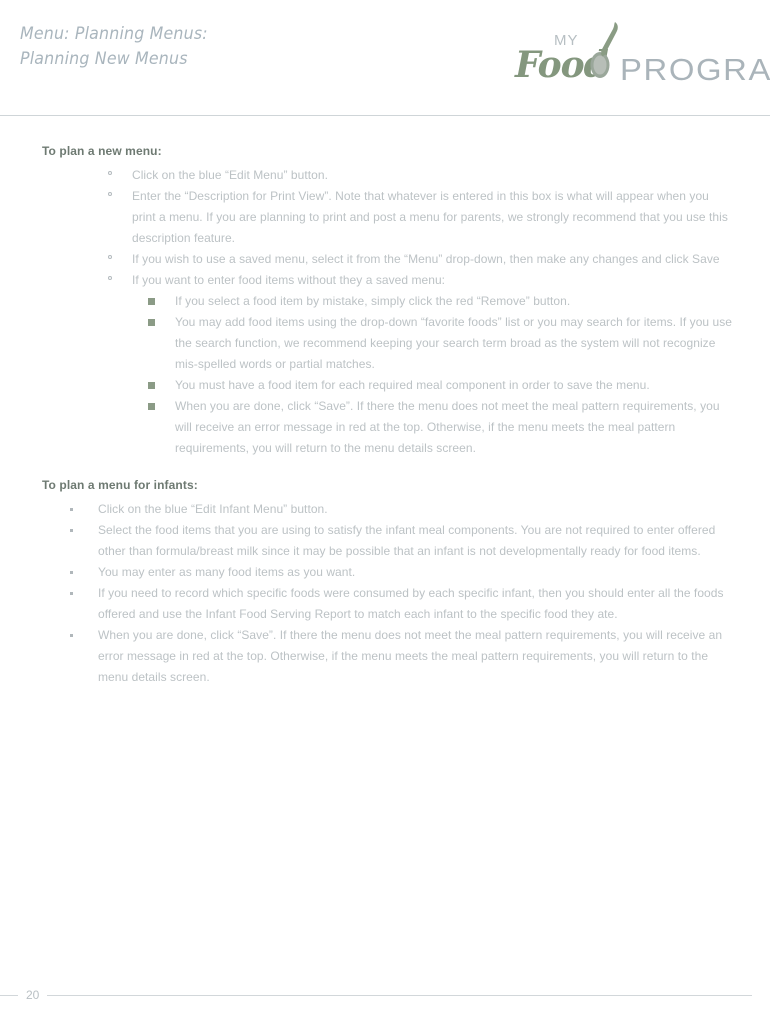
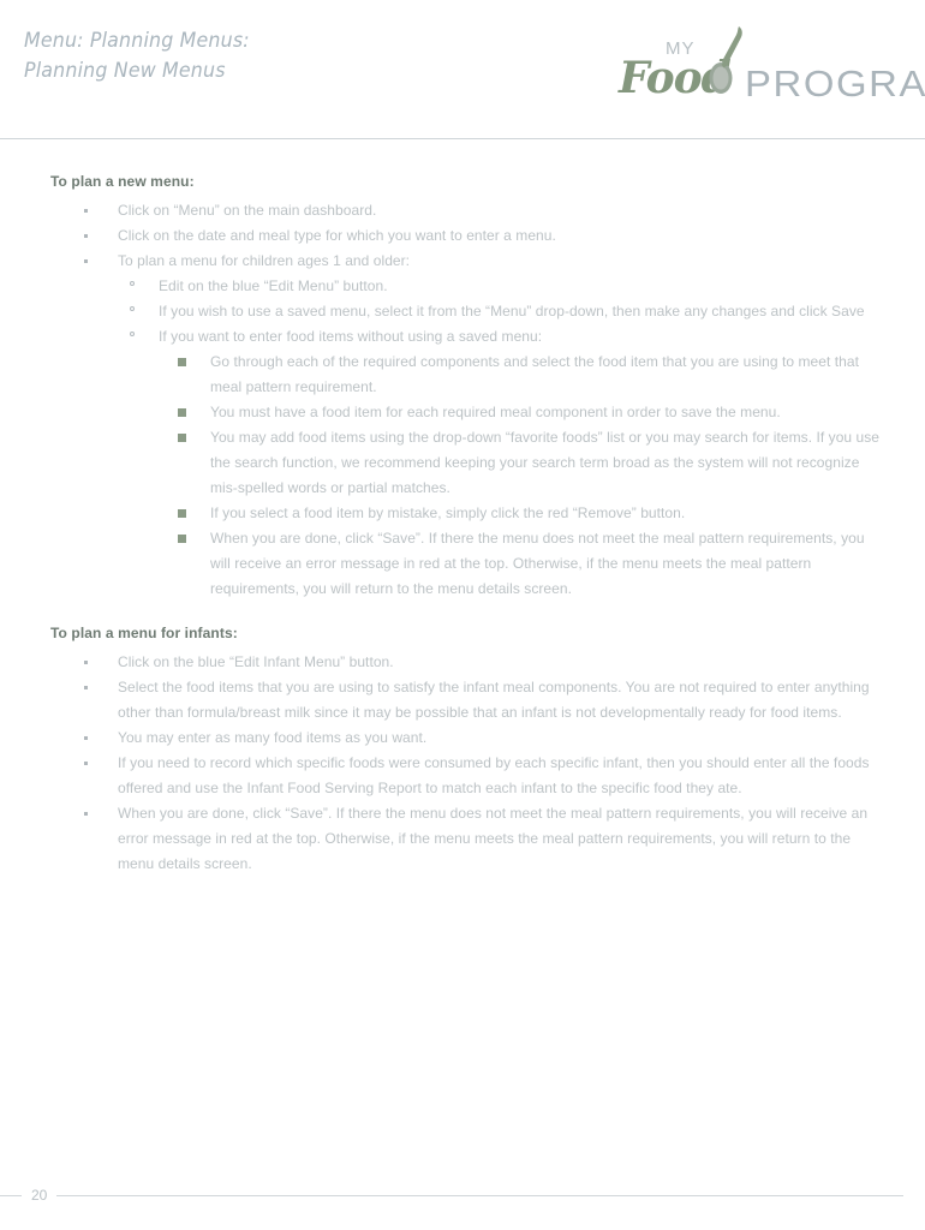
  Menu: Planning Menus:
  Planning New Menus
  MY
  Foo
  PROGRA
  To plan a new menu:
+ Click on “Menu” on the main dashboard.
+ Click on the date and meal type for which you want to enter a menu.
+ To plan a menu for children ages 1 and older:
- Click on the blue “Edit Menu” button.
+ Edit on the blue “Edit Menu” button.
- Enter the “Description for Print View”. Note that whatever is entered in this box is what will appear when you print a menu. If you are planning to print and post a menu for parents, we strongly recommend that you use this description feature.
  If you wish to use a saved menu, select it from the “Menu” drop-down, then make any changes and click Save
- If you want to enter food items without they a saved menu:
+ If you want to enter food items without using a saved menu:
+ Go through each of the required components and select the food item that you are using to meet that meal pattern requirement.
- If you select a food item by mistake, simply click the red “Remove” button.
+ You must have a food item for each required meal component in order to save the menu.
  You may add food items using the drop-down “favorite foods” list or you may search for items. If you use the search function, we recommend keeping your search term broad as the system will not recognize mis-spelled words or partial matches.
- You must have a food item for each required meal component in order to save the menu.
+ If you select a food item by mistake, simply click the red “Remove” button.
  When you are done, click “Save”. If there the menu does not meet the meal pattern requirements, you will receive an error message in red at the top. Otherwise, if the menu meets the meal pattern requirements, you will return to the menu details screen.
  To plan a menu for infants:
  Click on the blue “Edit Infant Menu” button.
- Select the food items that you are using to satisfy the infant meal components. You are not required to enter offered other than formula/breast milk since it may be possible that an infant is not developmentally ready for food items.
+ Select the food items that you are using to satisfy the infant meal components. You are not required to enter anything other than formula/breast milk since it may be possible that an infant is not developmentally ready for food items.
  You may enter as many food items as you want.
  If you need to record which specific foods were consumed by each specific infant, then you should enter all the foods offered and use the Infant Food Serving Report to match each infant to the specific food they ate.
  When you are done, click “Save”. If there the menu does not meet the meal pattern requirements, you will receive an error message in red at the top. Otherwise, if the menu meets the meal pattern requirements, you will return to the menu details screen.
  20
